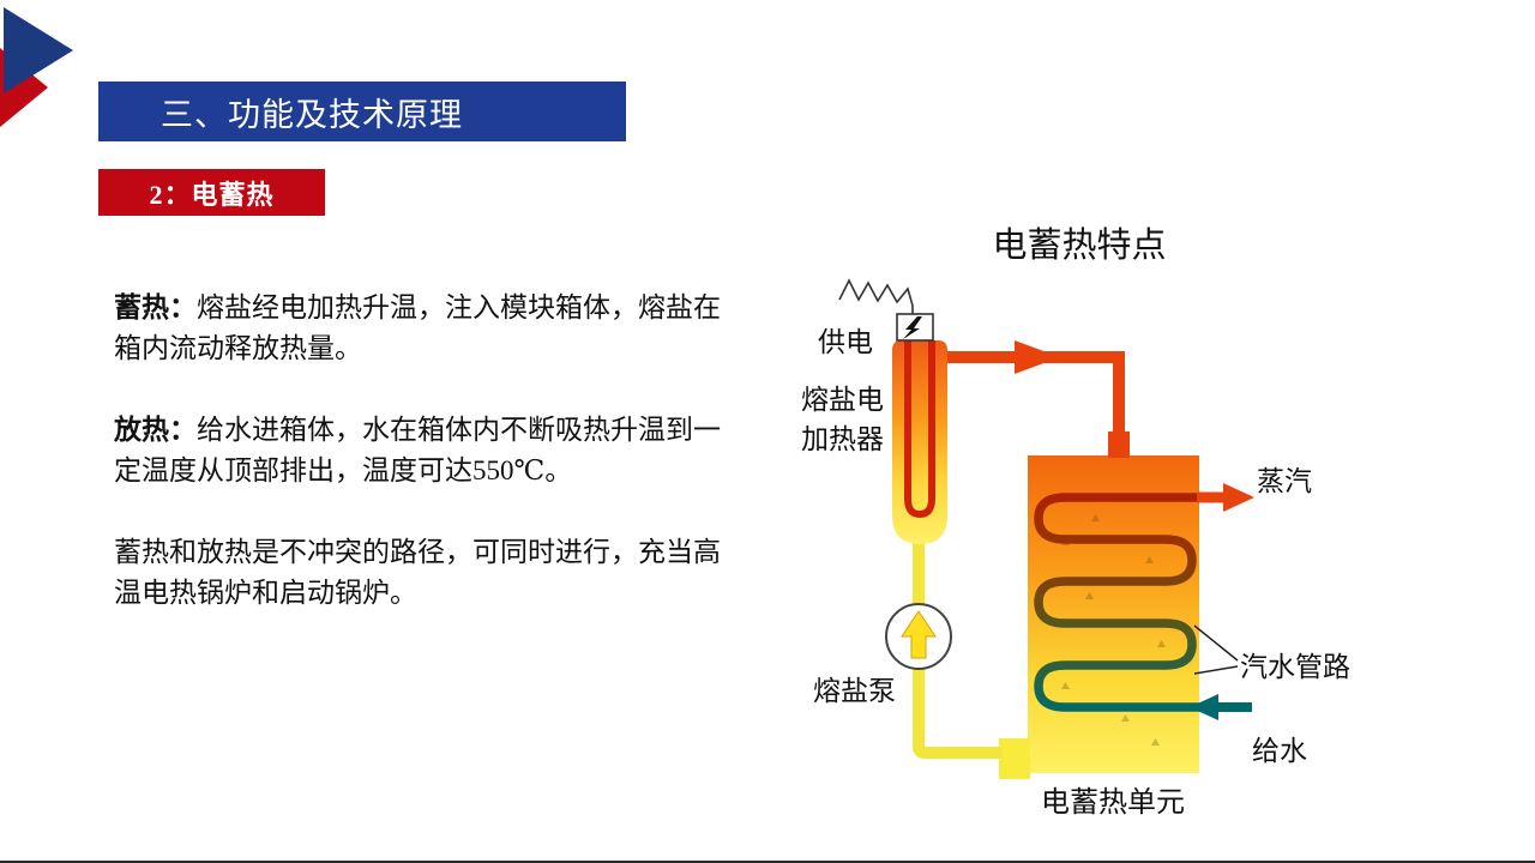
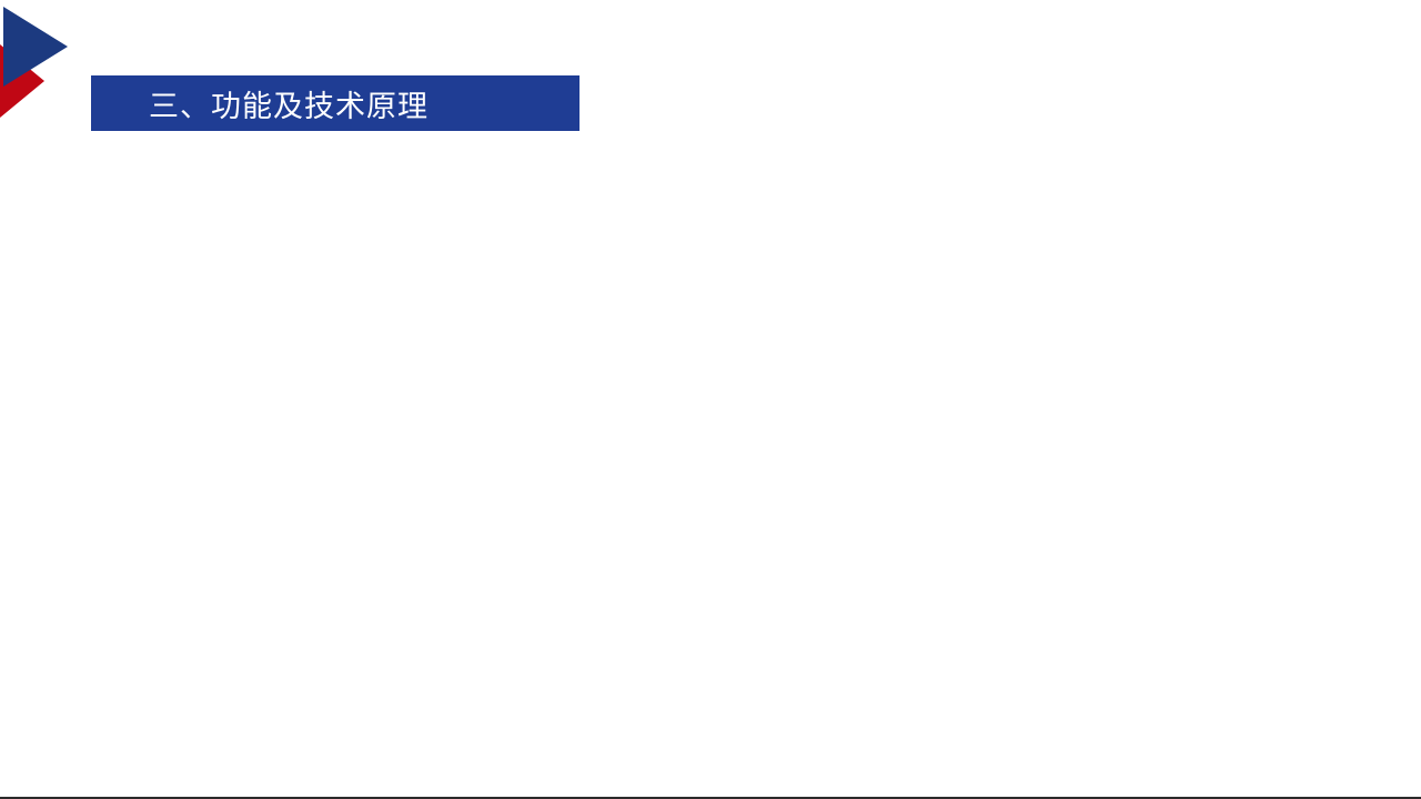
  三、功能及技术原理
- 2：电蓄热
- 蓄热：熔盐经电加热升温，注入模块箱体，熔盐在箱内流动释放热量。
- 放热：给水进箱体，水在箱体内不断吸热升温到一定温度从顶部排出，温度可达550℃。
- 蓄热和放热是不冲突的路径，可同时进行，充当高温电热锅炉和启动锅炉。
- 电蓄热特点
- 供电
- 熔盐电
- 加热器
- 熔盐泵
- 电蓄热单元
- 蒸汽
- 汽水管路
- 给水
